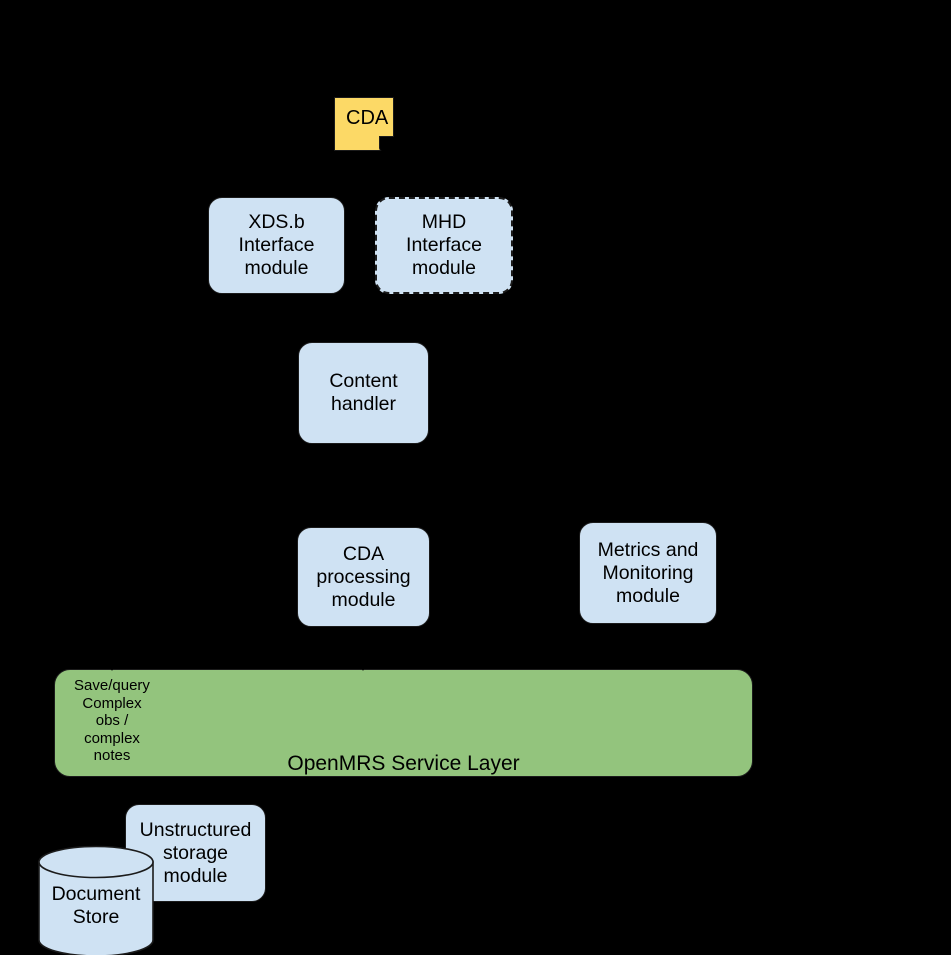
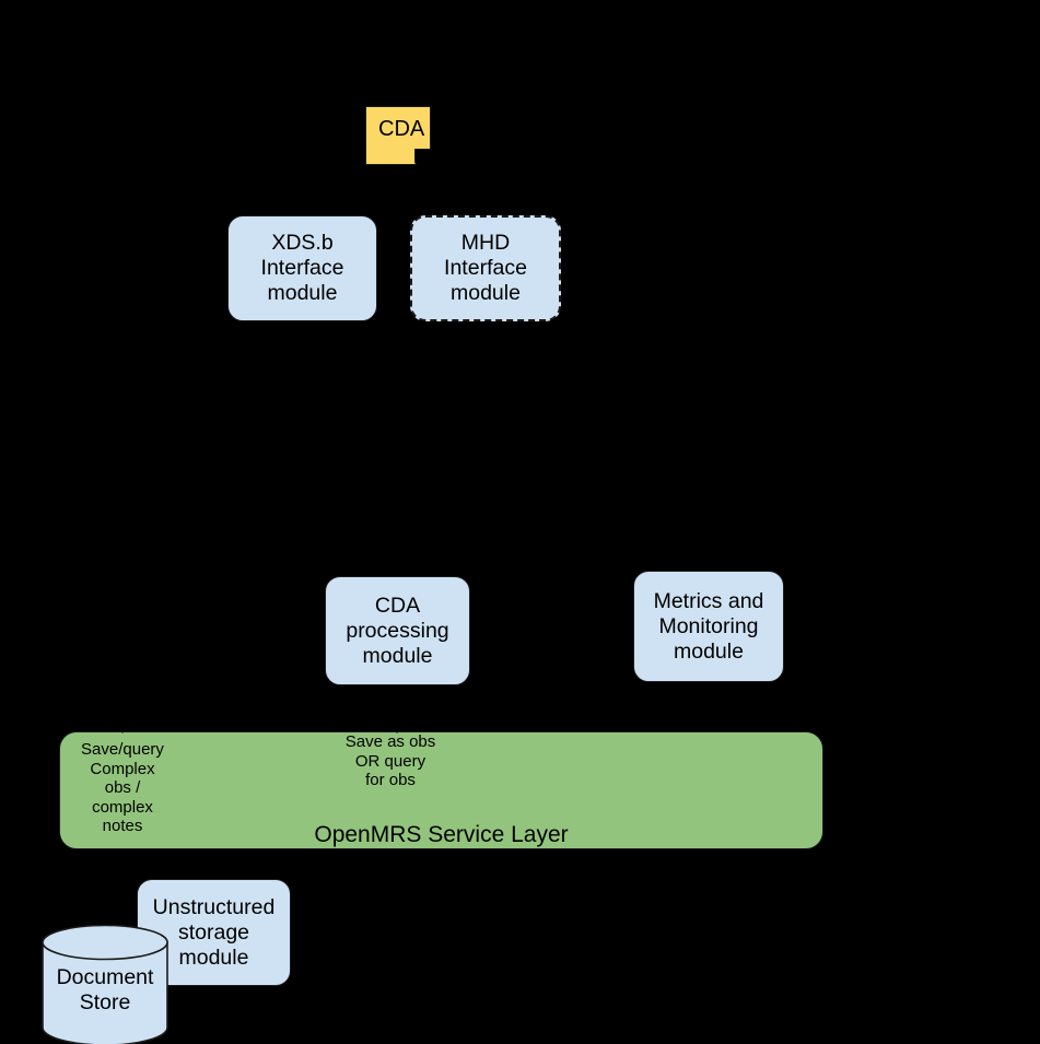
  CDA
  XDS.b
  Interface
  module
  MHD
  Interface
  module
- Content
- handler
  CDA
  processing
  module
  Metrics and
  Monitoring
  module
  OpenMRS Service Layer
  Save/query
  Complex
  obs /
  complex
  notes
+ Save as obs
+ OR query
+ for obs
  Unstructured
  storage
  module
  Document
  Store
